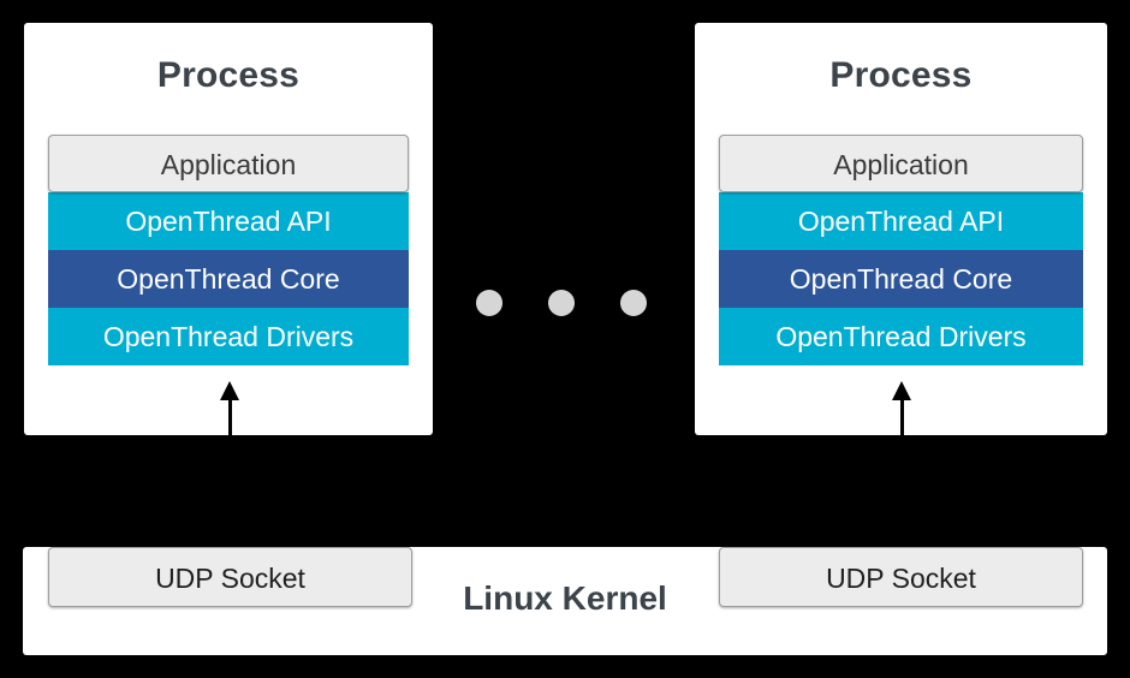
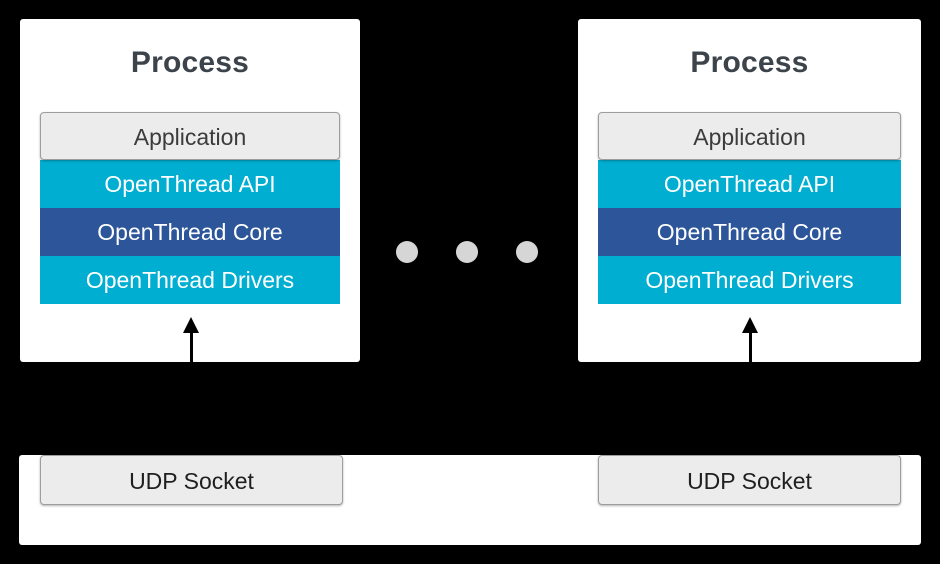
  Process
  Application
  OpenThread API
  OpenThread Core
  OpenThread Drivers
  Process
  Application
  OpenThread API
  OpenThread Core
  OpenThread Drivers
  UDP Socket
- Linux Kernel
  UDP Socket
